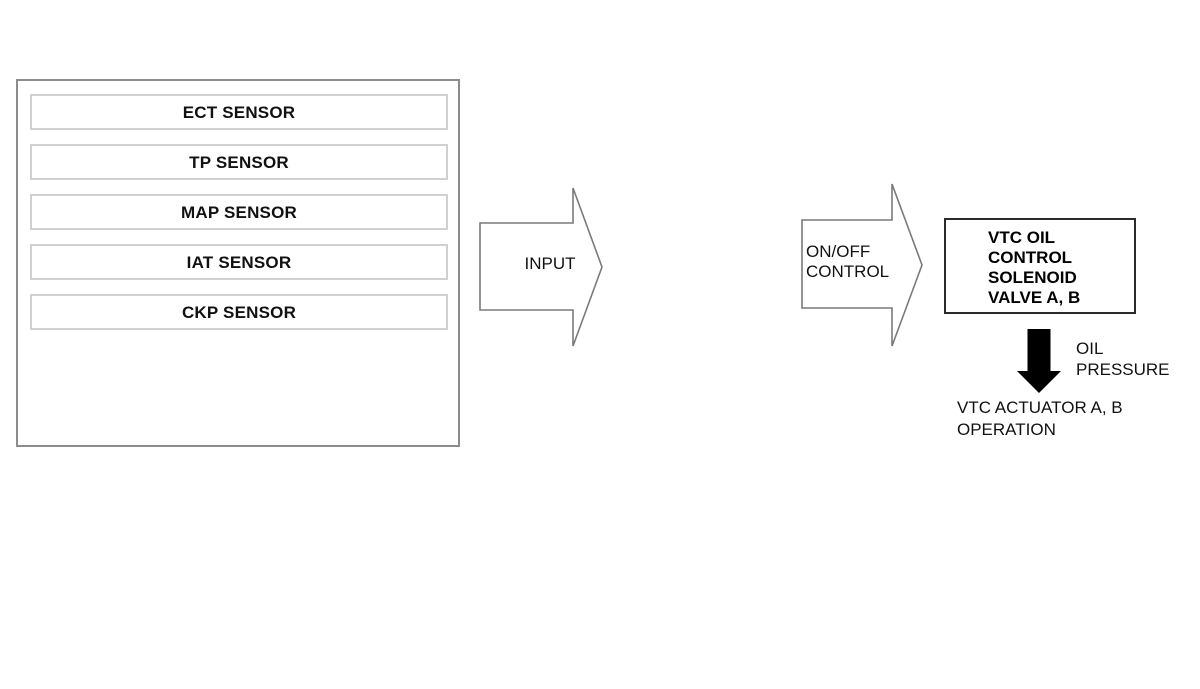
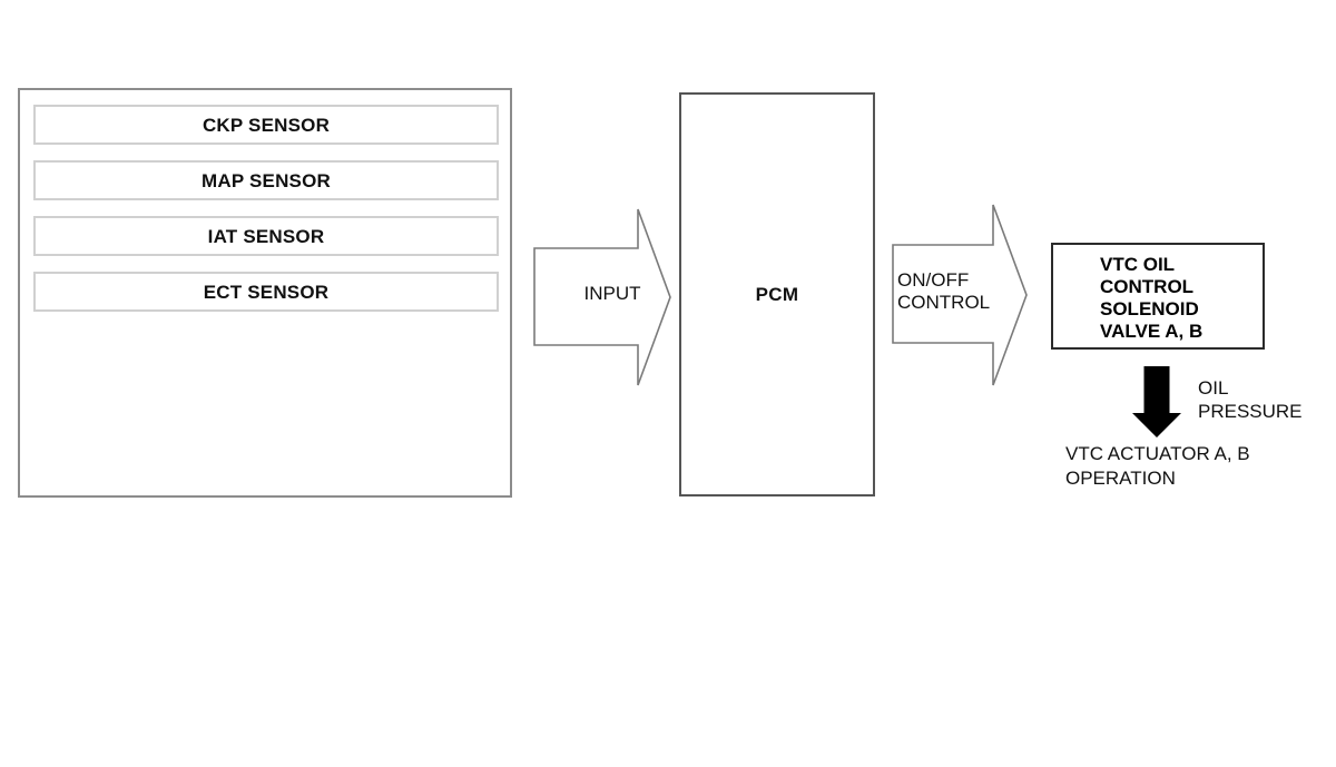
- ECT SENSOR
+ CKP SENSOR
- TP SENSOR
  MAP SENSOR
  IAT SENSOR
- CKP SENSOR
+ ECT SENSOR
  INPUT
+ PCM
  ON/OFF
  CONTROL
  VTC OIL
  CONTROL
  SOLENOID
  VALVE A, B
  OIL
  PRESSURE
  VTC ACTUATOR A, B
  OPERATION
